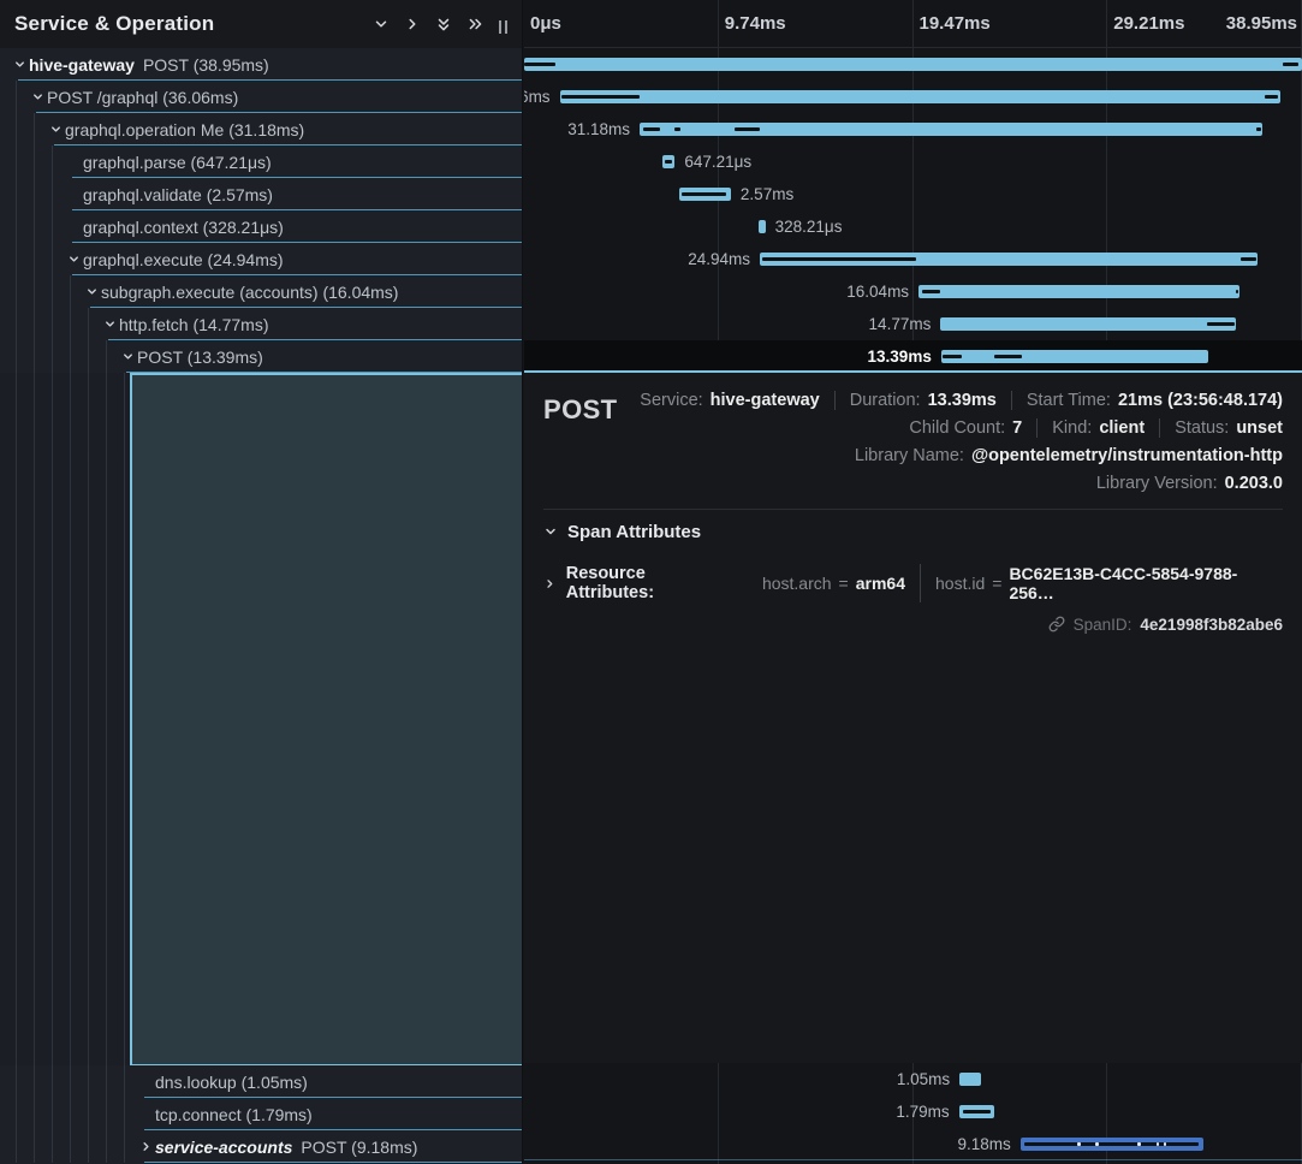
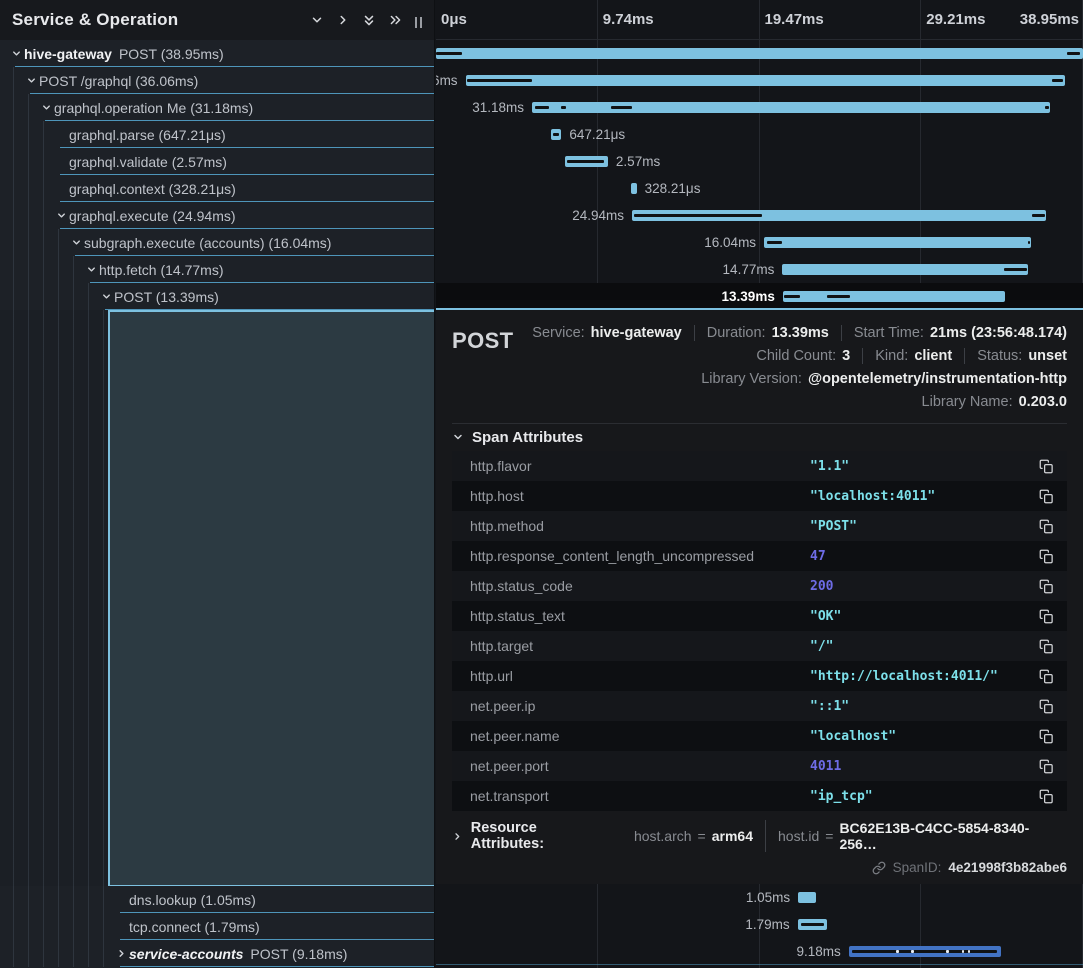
  Service & Operation
  hive-gateway
  POST (38.95ms)
  POST /graphql (36.06ms)
  graphql.operation Me (31.18ms)
  graphql.parse (647.21μs)
  graphql.validate (2.57ms)
  graphql.context (328.21μs)
  graphql.execute (24.94ms)
  subgraph.execute (accounts) (16.04ms)
  http.fetch (14.77ms)
  POST (13.39ms)
  dns.lookup (1.05ms)
  tcp.connect (1.79ms)
  service-accounts
  POST (9.18ms)
  0μs
  9.74ms
  19.47ms
  29.21ms
  38.95ms
  31.18ms
  647.21μs
  2.57ms
  328.21μs
  24.94ms
  16.04ms
  14.77ms
  13.39ms
  1.05ms
  1.79ms
  9.18ms
  POST
  Service:
  hive-gateway
  Duration:
  13.39ms
  Start Time:
  21ms (23:56:48.174)
  Child Count:
- 7
+ 3
  Kind:
  client
  Status:
  unset
- Library Name:
+ Library Version:
  @opentelemetry/instrumentation-http
- Library Version:
+ Library Name:
  0.203.0
  Span Attributes
+ http.flavor
+ "1.1"
+ http.host
+ "localhost:4011"
+ http.method
+ "POST"
+ http.response_content_length_uncompressed
+ 47
+ http.status_code
+ 200
+ http.status_text
+ "OK"
+ http.target
+ "/"
+ http.url
+ "http://localhost:4011/"
+ net.peer.ip
+ "::1"
+ net.peer.name
+ "localhost"
+ net.peer.port
+ 4011
+ net.transport
+ "ip_tcp"
  Resource Attributes:
  host.arch
  =
  arm64
  host.id
  =
- BC62E13B-C4CC-5854-9788-256…
+ BC62E13B-C4CC-5854-8340-256…
  SpanID:
  4e21998f3b82abe6
